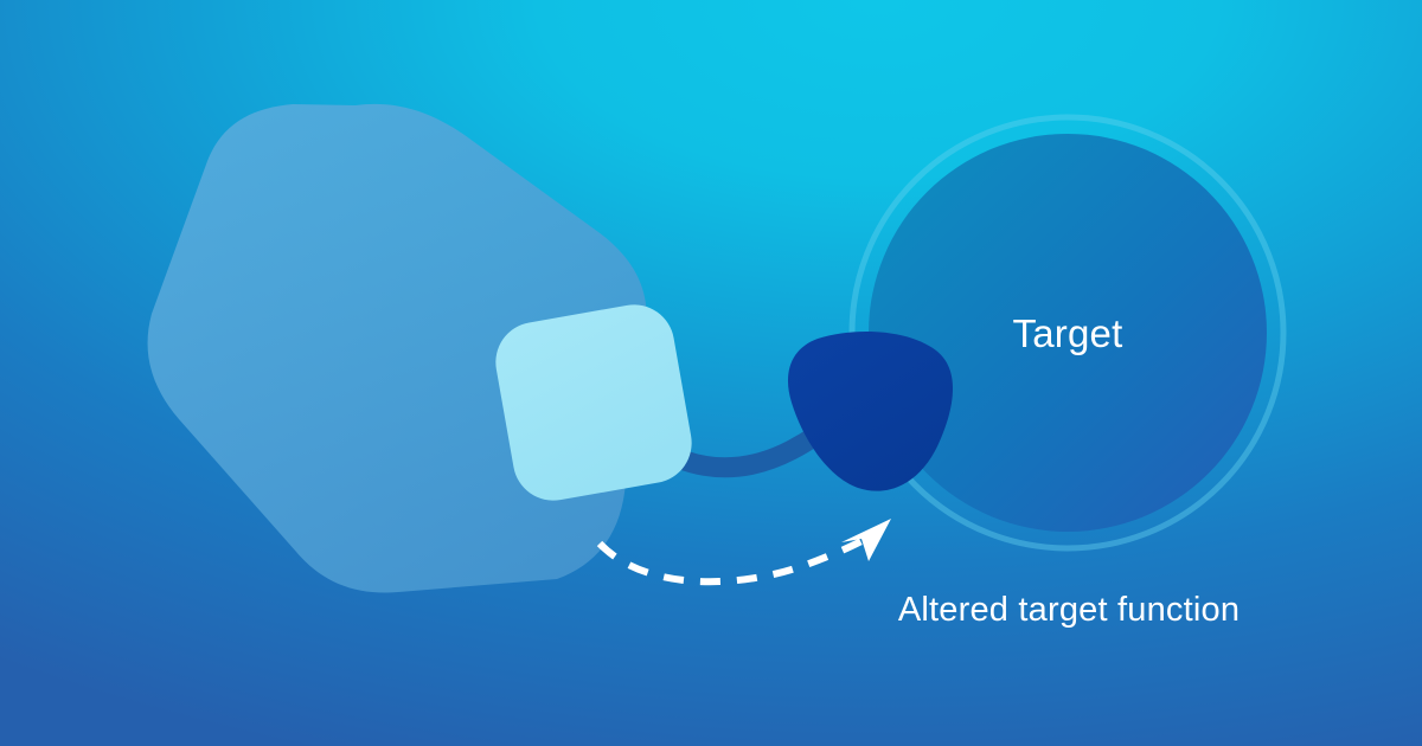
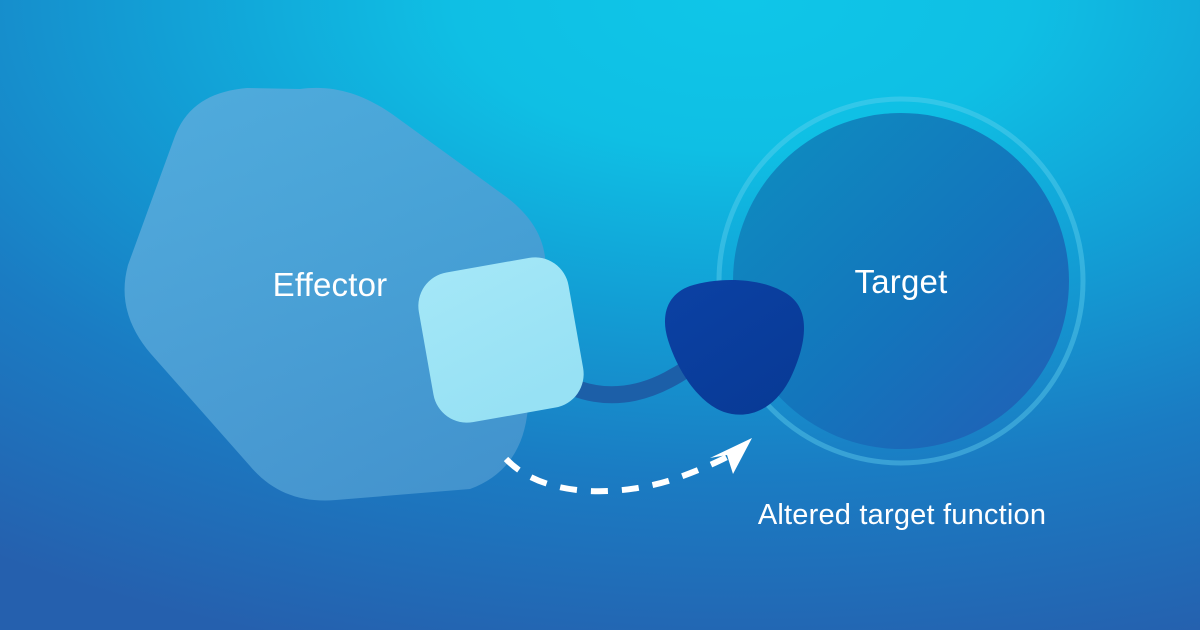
+ Effector
  Target
  Altered target function
